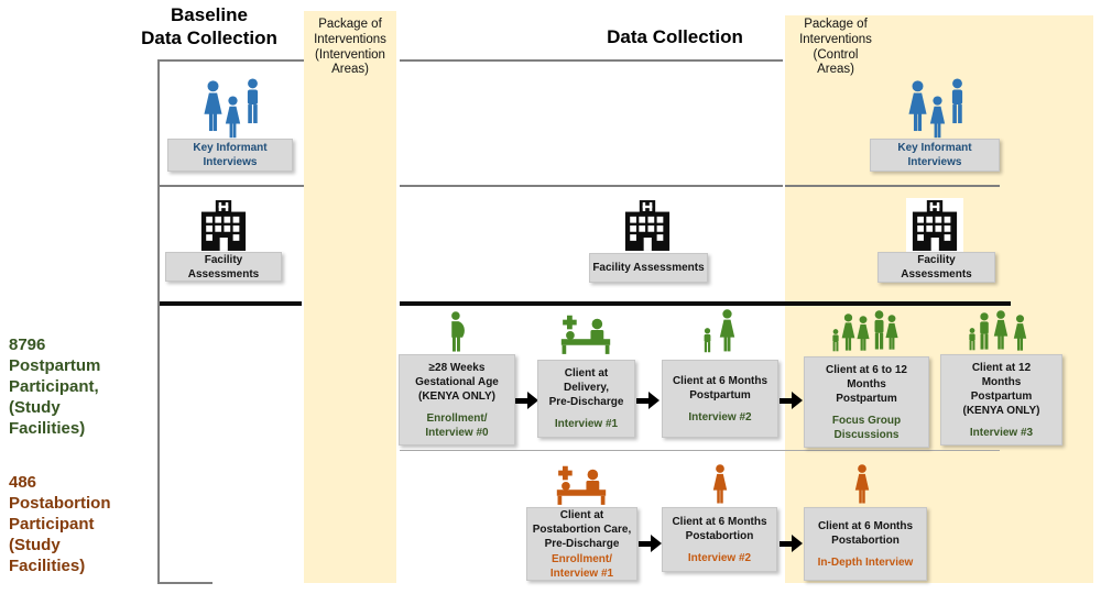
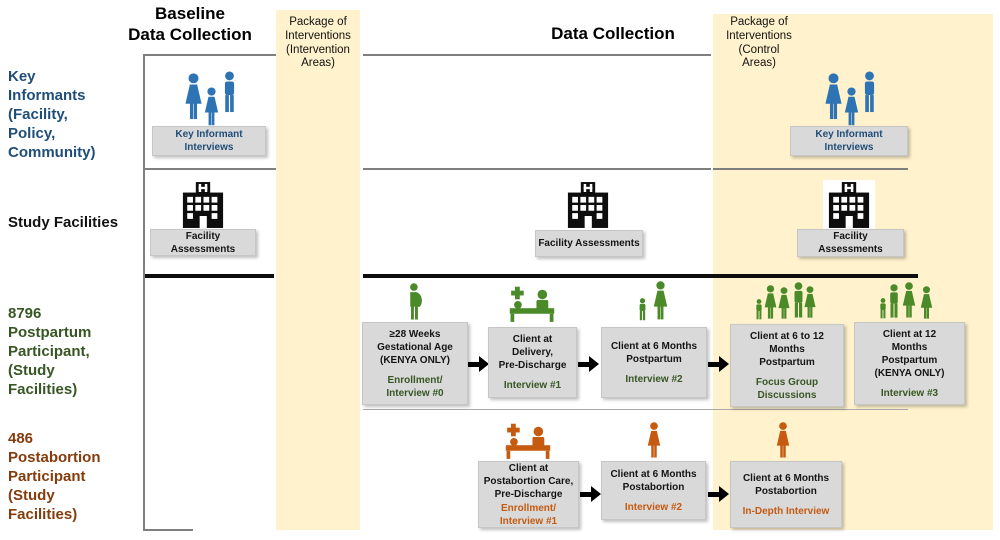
  Baseline
  Data Collection
  Data Collection
  Package of
  Interventions
  (Intervention
  Areas)
  Package of
  Interventions
  (Control
  Areas)
+ Key
+ Informants
+ (Facility,
+ Policy,
+ Community)
+ Study Facilities
  8796
  Postpartum
  Participant,
  (Study
  Facilities)
  486
  Postabortion
  Participant
  (Study
  Facilities)
  Key Informant
  Interviews
  Key Informant
  Interviews
  Facility Assessments
  Facility Assessments
  Facility Assessments
  ≥28 Weeks
  Gestational Age
  (KENYA ONLY)
  Enrollment/
  Interview #0
  Client at
  Delivery,
  Pre-Discharge
  Interview #1
  Client at 6 Months
  Postpartum
  Interview #2
  Client at 6 to 12
  Months
  Postpartum
  Focus Group
  Discussions
  Client at 12
  Months
  Postpartum
  (KENYA ONLY)
  Interview #3
  Client at
  Postabortion Care,
  Pre-Discharge
  Enrollment/
  Interview #1
  Client at 6 Months
  Postabortion
  Interview #2
  Client at 6 Months
  Postabortion
  In-Depth Interview
